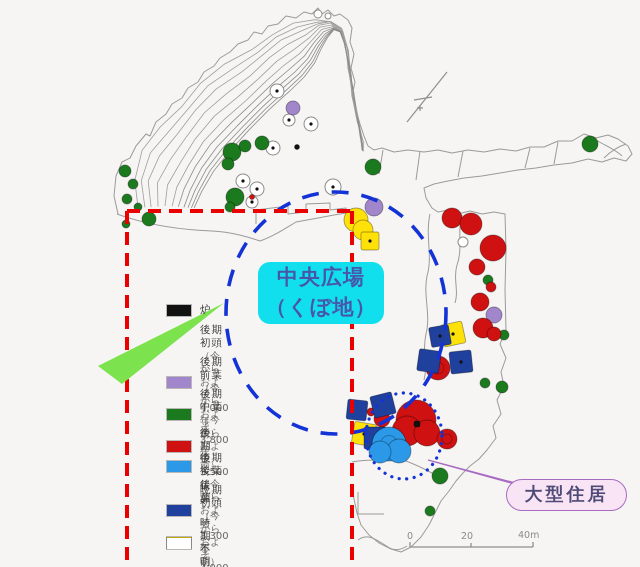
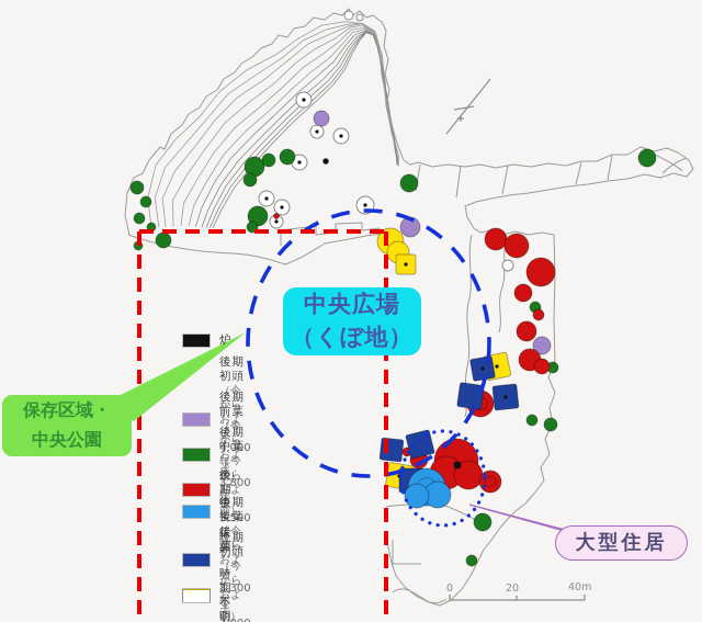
  炉
  後期初頭
  （今からおよそ4,000年前）
  後期前葉
  （今からおよそ3,800年前）
  後期中葉
  （今からおよそ3,500年前）
  後期中～後葉
  後期後葉
  （今からおよそ3,300年前）
  晩期初頭
  時期不明
  中央広場
  （くぼ地）
+ 保存区域・
+ 中央公園
  大型住居
  0
  20
  40m
